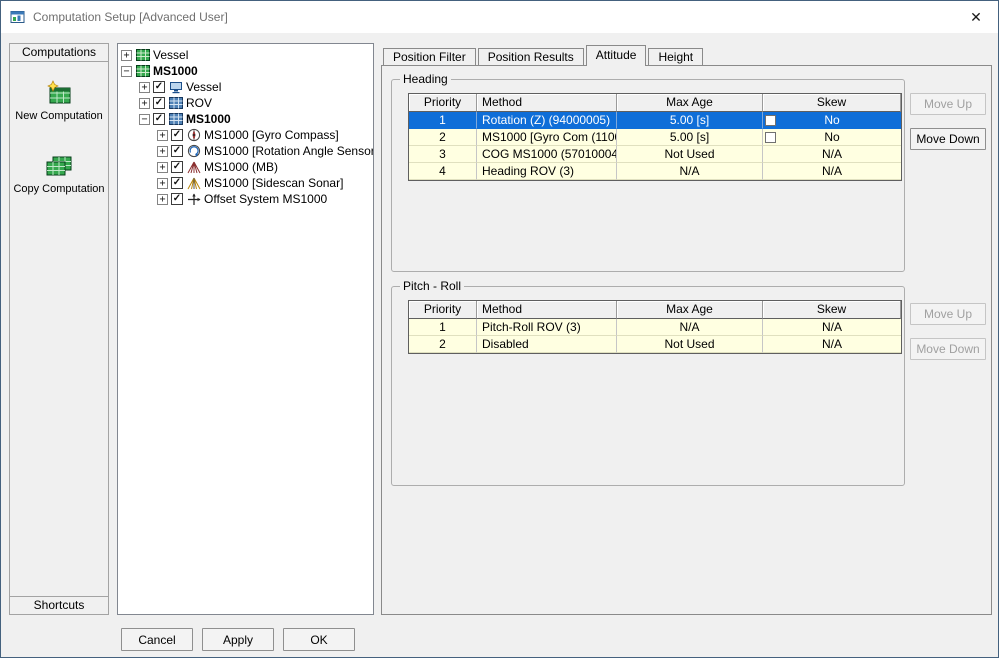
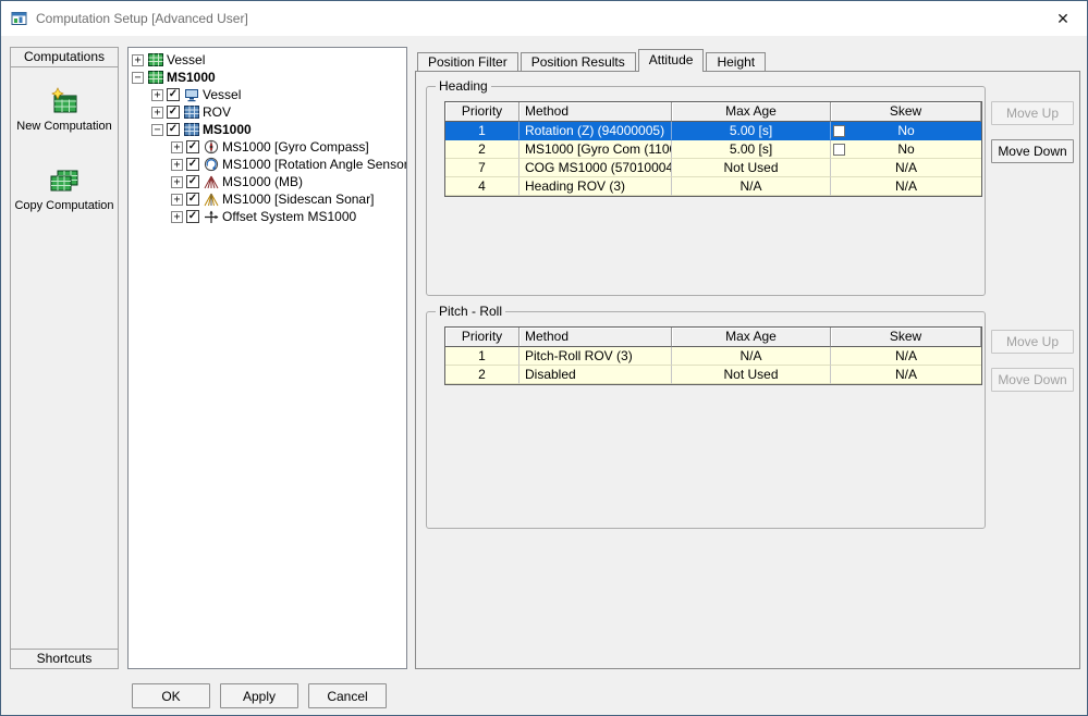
  Computation Setup [Advanced User]
  ✕
  Computations
  New Computation
  Copy Computation
  Shortcuts
  +
  Vessel
  −
  MS1000
  +
  ✓
  Vessel
  +
  ✓
  ROV
  −
  ✓
  MS1000
  +
  ✓
  MS1000 [Gyro Compass]
  +
  ✓
  MS1000 [Rotation Angle Sensor
  +
  ✓
  MS1000 (MB)
  +
  ✓
  MS1000 [Sidescan Sonar]
  +
  ✓
  Offset System MS1000
  Position Filter
  Position Results
  Attitude
  Height
  Heading
  Priority
  Method
  Max Age
  Skew
  1
  Rotation (Z) (94000005)
  5.00 [s]
  No
  2
  MS1000 [Gyro Com (110
  5.00 [s]
  No
- 3
+ 7
  COG MS1000 (57010004
  Not Used
  N/A
  4
  Heading ROV (3)
  N/A
  N/A
  Pitch - Roll
  Priority
  Method
  Max Age
  Skew
  1
  Pitch-Roll ROV (3)
  N/A
  N/A
  2
  Disabled
  Not Used
  N/A
  Move Up
  Move Down
  Move Up
  Move Down
- Cancel
+ OK
  Apply
- OK
+ Cancel
